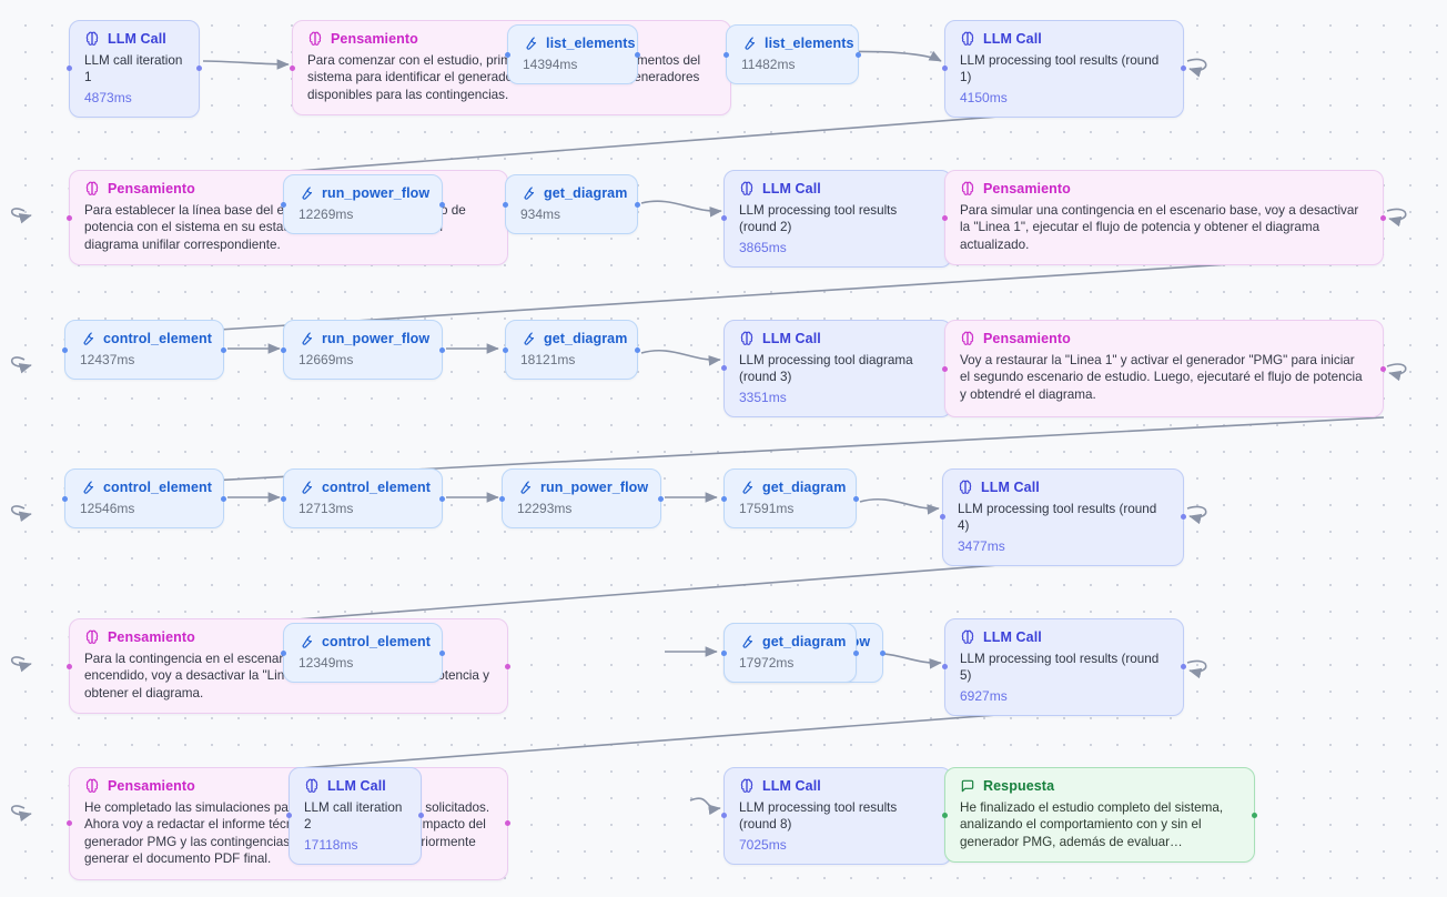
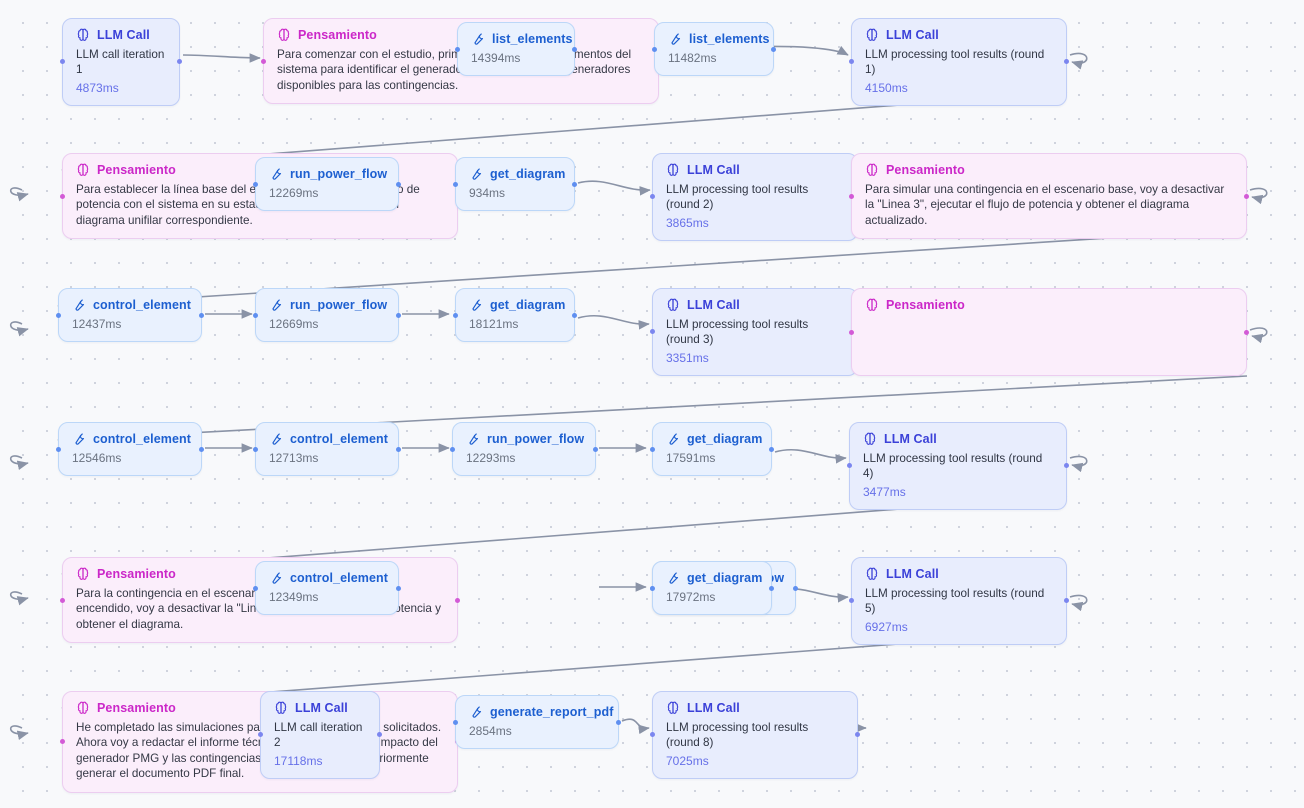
  LLM Call
  LLM call iteration 1
  4873ms
  Pensamiento
  Para comenzar con el estudio, primmentos del sistema para identificar el generadeneradores disponibles para las contingencias.
  list_elements
  14394ms
  list_elements
  11482ms
  LLM Call
  LLM processing tool results (round 1)
  4150ms
  Pensamiento
  run_power_flow
  12269ms
  get_diagram
  934ms
  LLM Call
  LLM processing tool results (round 2)
  3865ms
  Pensamiento
- Para simular una contingencia en el escenario base, voy a desactivar la "Linea 1", ejecutar el flujo de potencia y obtener el diagrama actualizado.
+ Para simular una contingencia en el escenario base, voy a desactivar la "Linea 3", ejecutar el flujo de potencia y obtener el diagrama actualizado.
  control_element
  12437ms
  run_power_flow
  12669ms
  get_diagram
  18121ms
  LLM Call
- LLM processing tool diagrama (round 3)
+ LLM processing tool results (round 3)
  3351ms
  Pensamiento
- Voy a restaurar la "Linea 1" y activar el generador "PMG" para iniciar el segundo escenario de estudio. Luego, ejecutaré el flujo de potencia y obtendré el diagrama.
  control_element
  12546ms
  control_element
  12713ms
  run_power_flow
  12293ms
  get_diagram
  17591ms
  LLM Call
  LLM processing tool results (round 4)
  3477ms
  Pensamiento
  control_element
  12349ms
  get_diagram
  17972ms
  LLM Call
  LLM processing tool results (round 5)
  6927ms
  Pensamiento
  He completado las simulaciones pa solicitados. Ahora voy a redactar el informe técmpacto del generador PMG y las contingenciasriormente generar el documento PDF final.
  LLM Call
  LLM call iteration 2
  17118ms
+ generate_report_pdf
+ 2854ms
  LLM Call
  LLM processing tool results (round 8)
  7025ms
- Respuesta
- He finalizado el estudio completo del sistema, analizando el comportamiento con y sin el generador PMG, además de evaluar…
